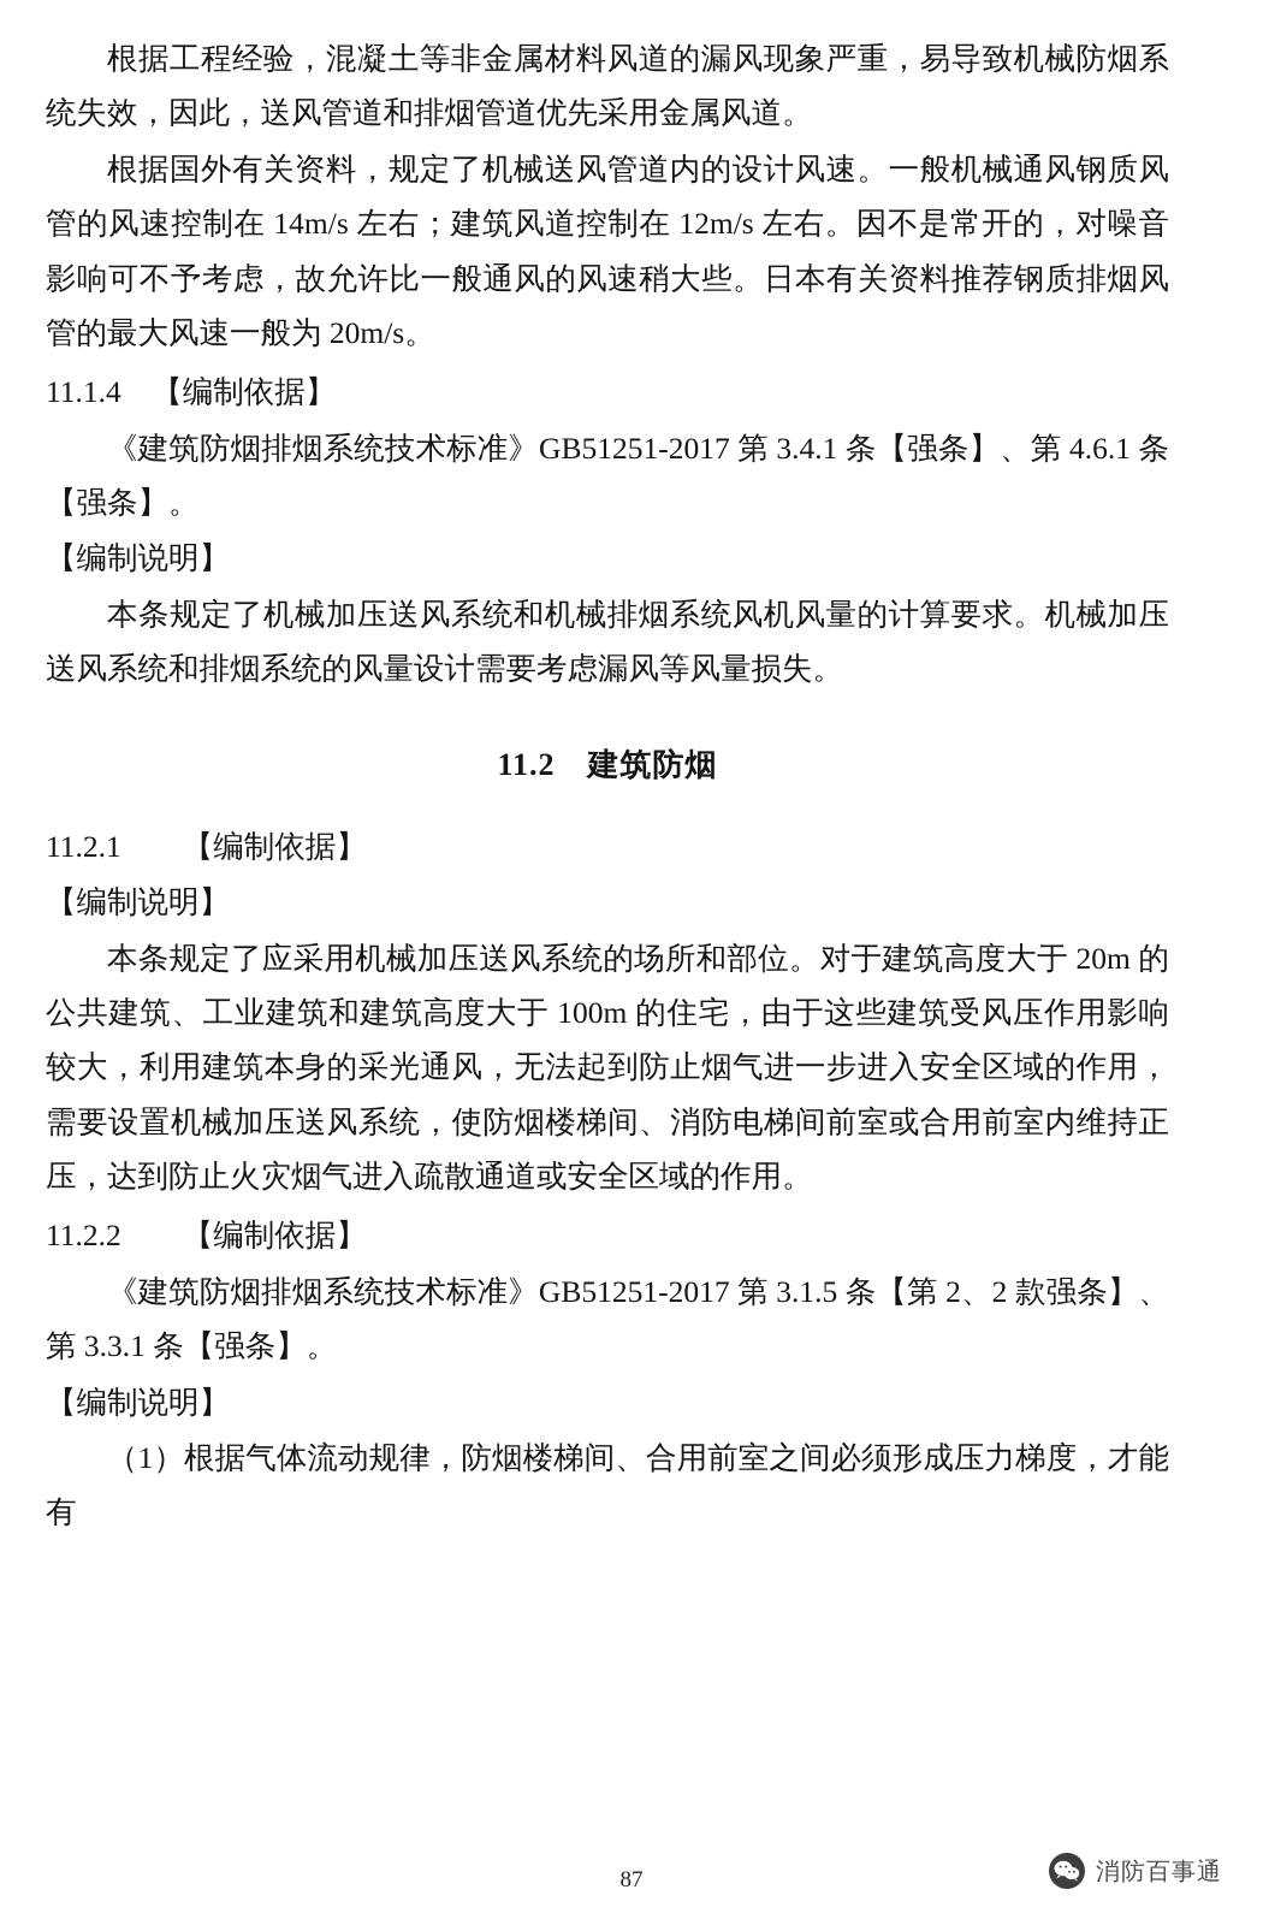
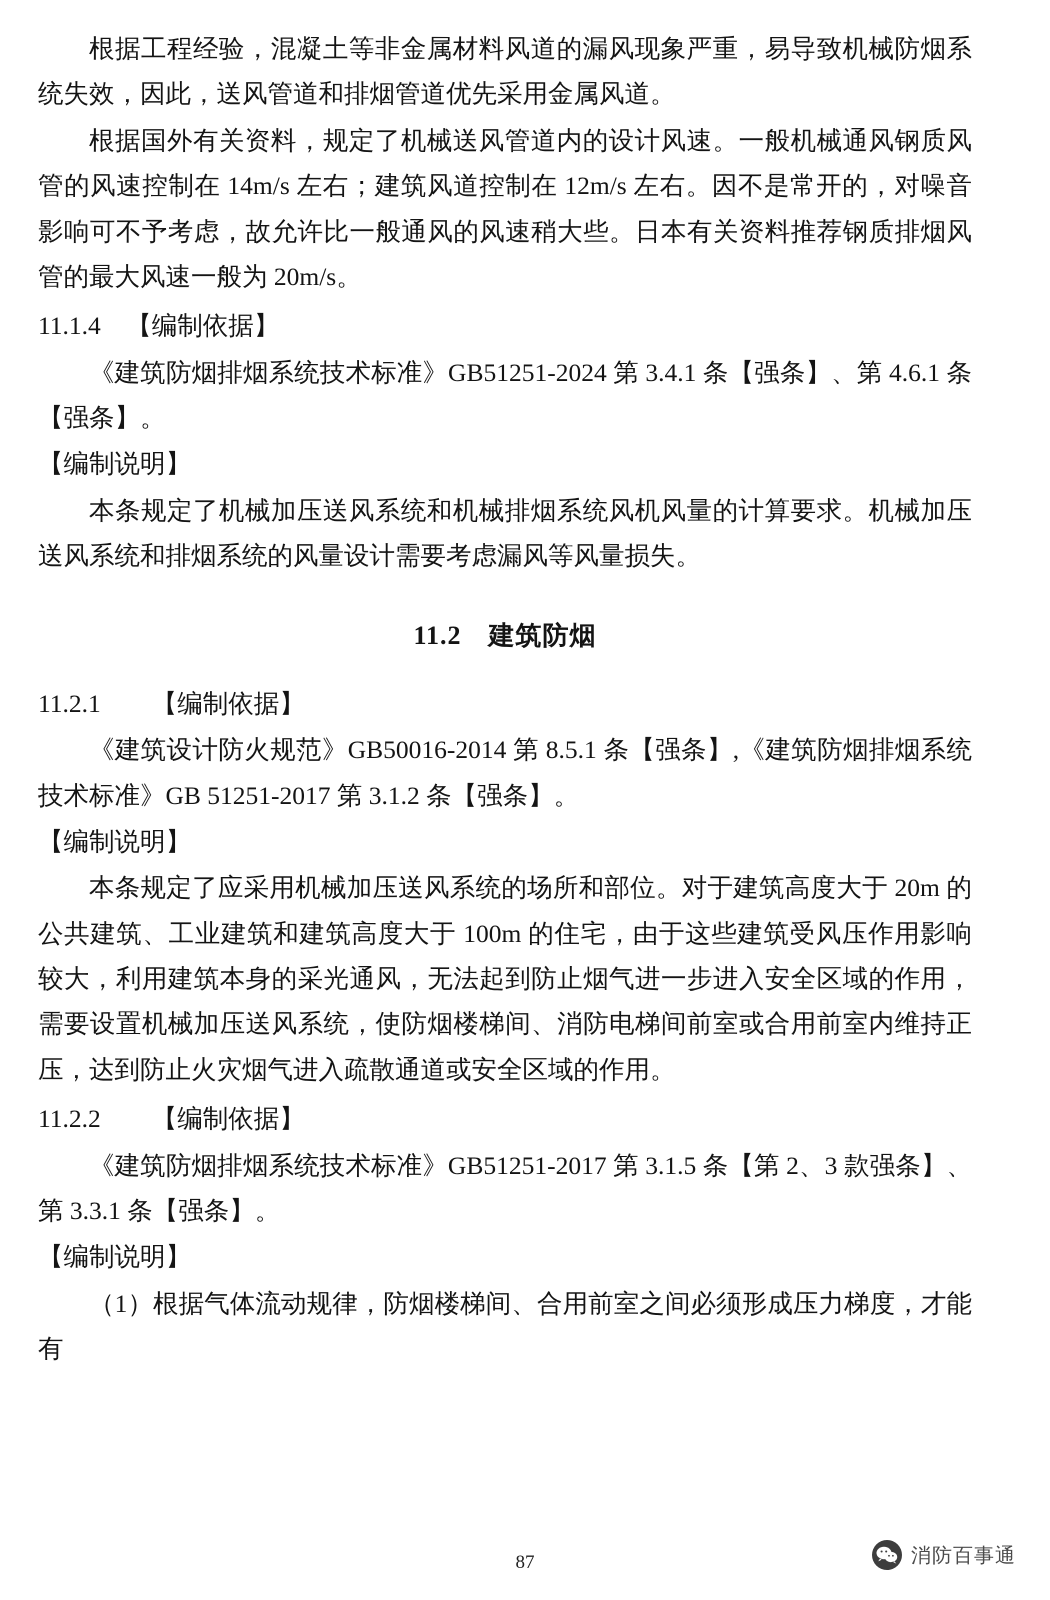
  根据工程经验，混凝土等非金属材料风道的漏风现象严重，易导致机械防烟系统失效，因此，送风管道和排烟管道优先采用金属风道。
  根据国外有关资料，规定了机械送风管道内的设计风速。一般机械通风钢质风管的风速控制在 14m/s 左右；建筑风道控制在 12m/s 左右。因不是常开的，对噪音影响可不予考虑，故允许比一般通风的风速稍大些。日本有关资料推荐钢质排烟风管的最大风速一般为 20m/s。
  11.1.4 【编制依据】
- 《建筑防烟排烟系统技术标准》GB51251-2017 第 3.4.1 条【强条】、第 4.6.1 条【强条】。
+ 《建筑防烟排烟系统技术标准》GB51251-2024 第 3.4.1 条【强条】、第 4.6.1 条【强条】。
  【编制说明】
  本条规定了机械加压送风系统和机械排烟系统风机风量的计算要求。机械加压送风系统和排烟系统的风量设计需要考虑漏风等风量损失。
  11.2 建筑防烟
  11.2.1 【编制依据】
+ 《建筑设计防火规范》GB50016-2014 第 8.5.1 条【强条】,《建筑防烟排烟系统技术标准》GB 51251-2017 第 3.1.2 条【强条】。
  【编制说明】
  本条规定了应采用机械加压送风系统的场所和部位。对于建筑高度大于 20m 的公共建筑、工业建筑和建筑高度大于 100m 的住宅，由于这些建筑受风压作用影响较大，利用建筑本身的采光通风，无法起到防止烟气进一步进入安全区域的作用，需要设置机械加压送风系统，使防烟楼梯间、消防电梯间前室或合用前室内维持正压，达到防止火灾烟气进入疏散通道或安全区域的作用。
  11.2.2 【编制依据】
- 《建筑防烟排烟系统技术标准》GB51251-2017 第 3.1.5 条【第 2、2 款强条】、第 3.3.1 条【强条】。
+ 《建筑防烟排烟系统技术标准》GB51251-2017 第 3.1.5 条【第 2、3 款强条】、第 3.3.1 条【强条】。
  【编制说明】
  （1）根据气体流动规律，防烟楼梯间、合用前室之间必须形成压力梯度，才能有
  87
  消防百事通
